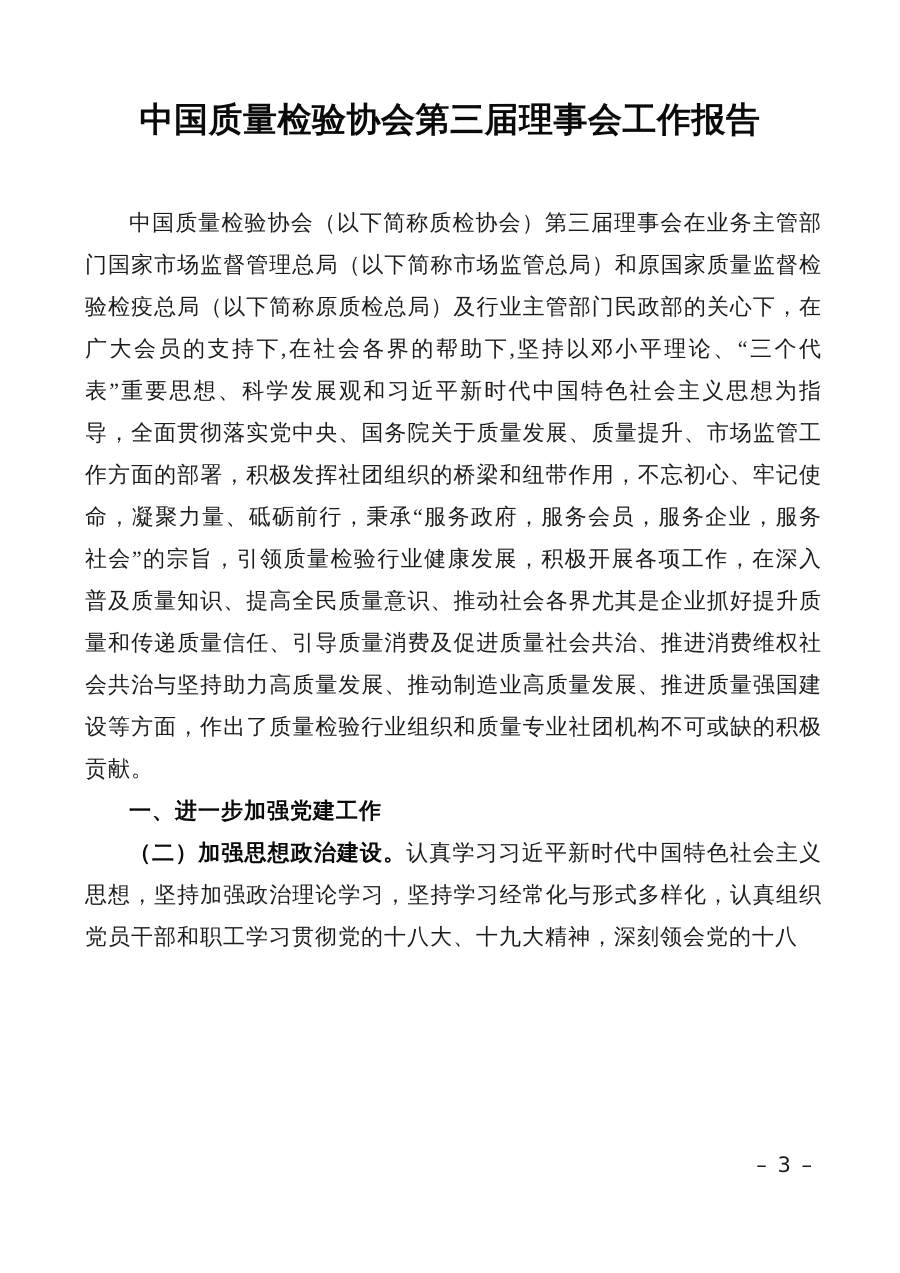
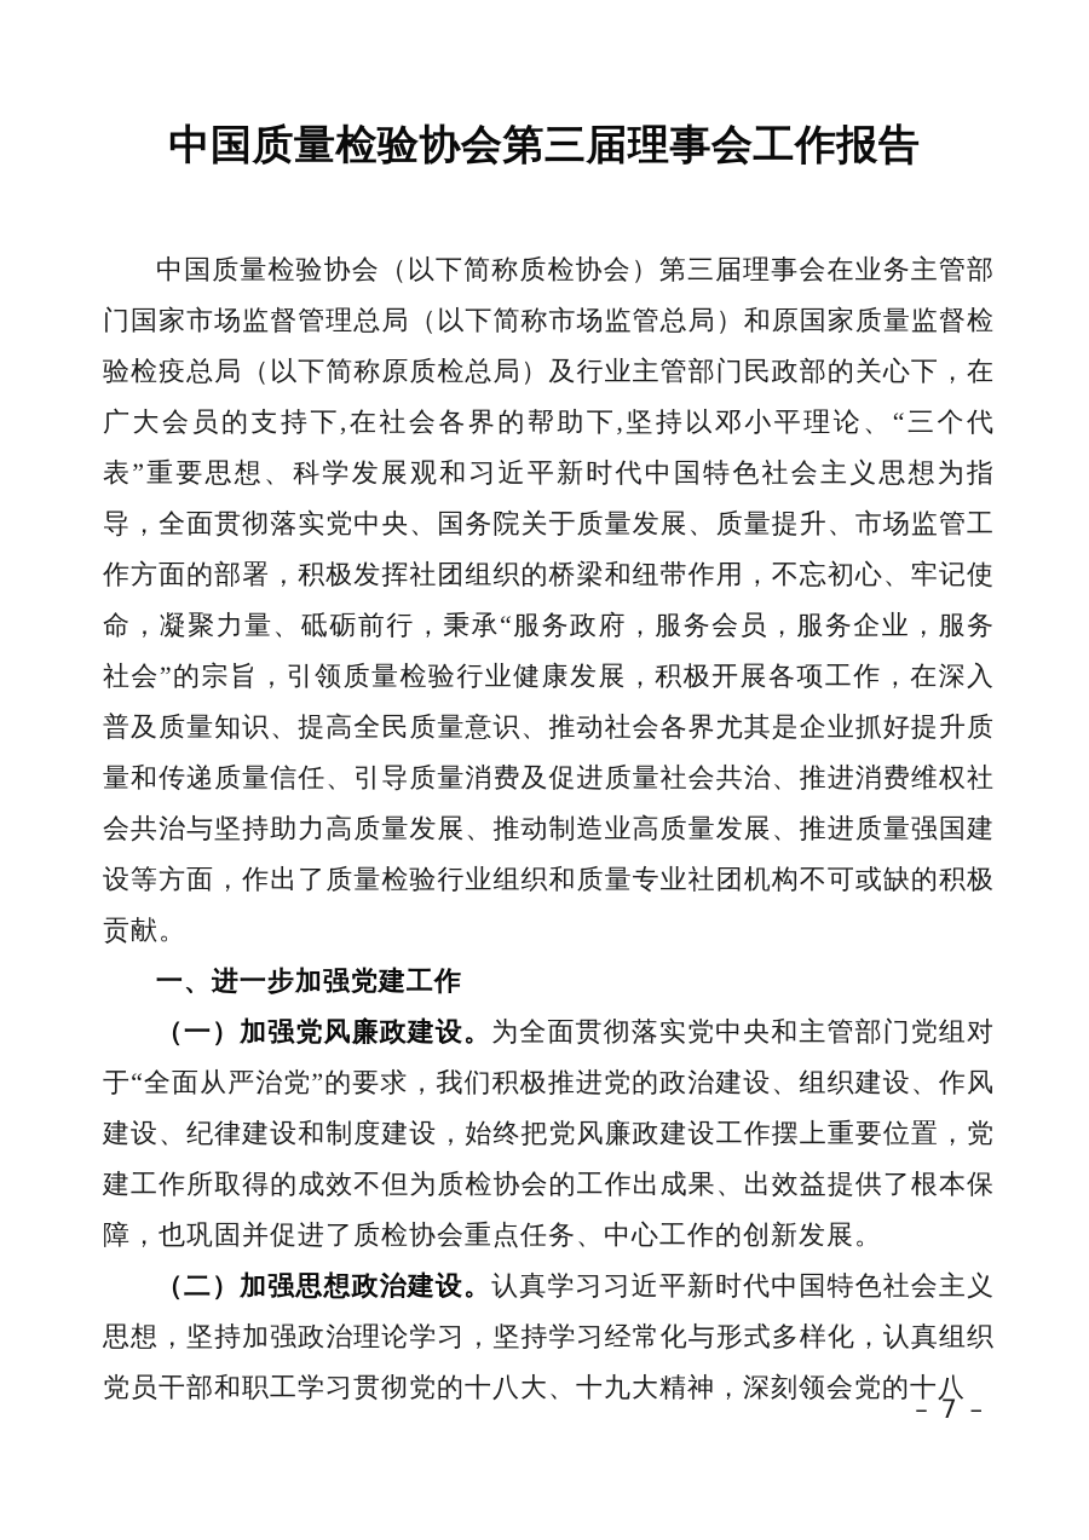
  中国质量检验协会第三届理事会工作报告
  中国质量检验协会（以下简称质检协会）第三届理事会在业务主管部门国家市场监督管理总局（以下简称市场监管总局）和原国家质量监督检验检疫总局（以下简称原质检总局）及行业主管部门民政部的关心下，在广大会员的支持下,在社会各界的帮助下,坚持以邓小平理论、“三个代表”重要思想、科学发展观和习近平新时代中国特色社会主义思想为指导，全面贯彻落实党中央、国务院关于质量发展、质量提升、市场监管工作方面的部署，积极发挥社团组织的桥梁和纽带作用，不忘初心、牢记使命，凝聚力量、砥砺前行，秉承“服务政府，服务会员，服务企业，服务社会”的宗旨，引领质量检验行业健康发展，积极开展各项工作，在深入普及质量知识、提高全民质量意识、推动社会各界尤其是企业抓好提升质量和传递质量信任、引导质量消费及促进质量社会共治、推进消费维权社会共治与坚持助力高质量发展、推动制造业高质量发展、推进质量强国建设等方面，作出了质量检验行业组织和质量专业社团机构不可或缺的积极贡献。
  一、进一步加强党建工作
+ （一）加强党风廉政建设。为全面贯彻落实党中央和主管部门党组对于“全面从严治党”的要求，我们积极推进党的政治建设、组织建设、作风建设、纪律建设和制度建设，始终把党风廉政建设工作摆上重要位置，党建工作所取得的成效不但为质检协会的工作出成果、出效益提供了根本保障，也巩固并促进了质检协会重点任务、中心工作的创新发展。
  （二）加强思想政治建设。认真学习习近平新时代中国特色社会主义思想，坚持加强政治理论学习，坚持学习经常化与形式多样化，认真组织党员干部和职工学习贯彻党的十八大、十九大精神，深刻领会党的十八
- – 3 –
+ – 7 –
